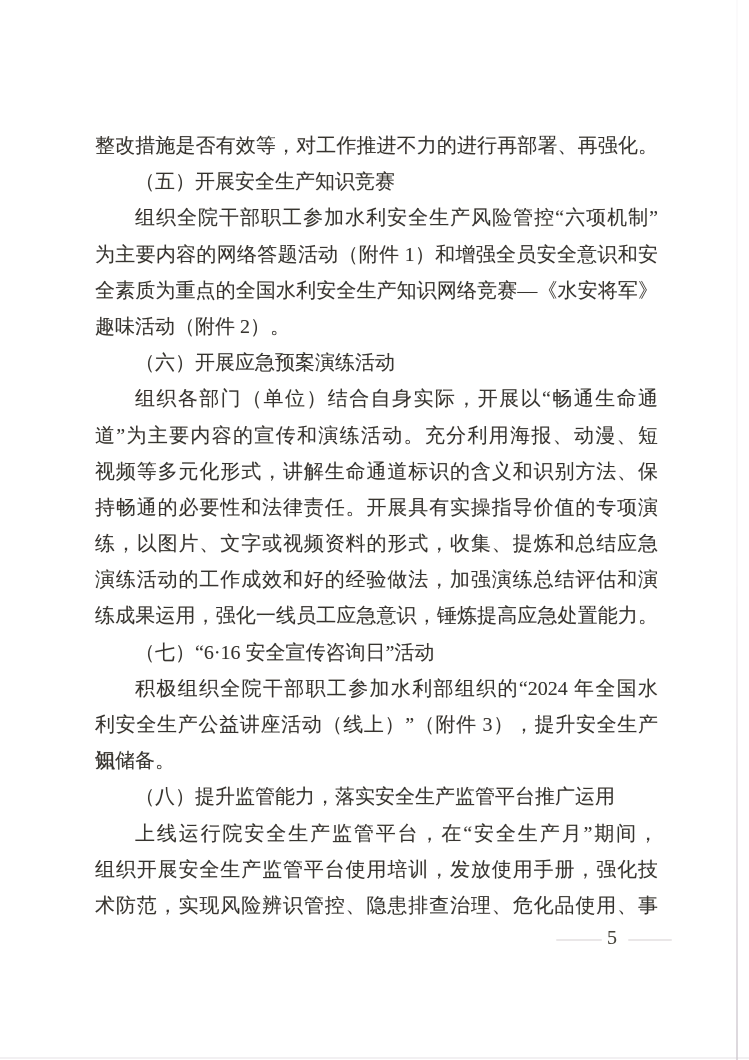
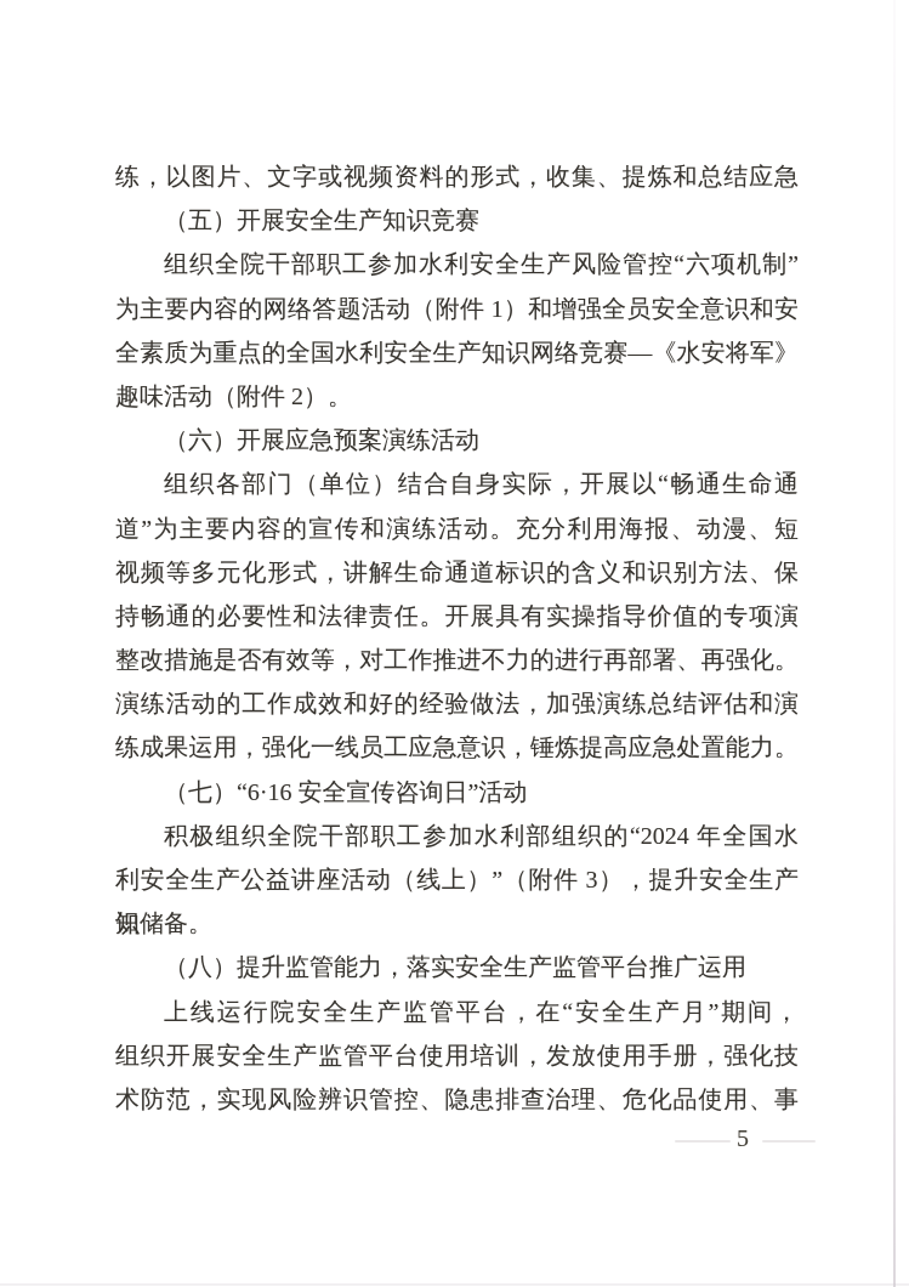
- 整改措施是否有效等，对工作推进不力的进行再部署、再强化。
+ 练，以图片、文字或视频资料的形式，收集、提炼和总结应急
  （五）开展安全生产知识竞赛
  组织全院干部职工参加水利安全生产风险管控“六项机制”
  为主要内容的网络答题活动（附件 1）和增强全员安全意识和安
  全素质为重点的全国水利安全生产知识网络竞赛—《水安将军》
  趣味活动（附件 2）。
  （六）开展应急预案演练活动
  组织各部门（单位）结合自身实际，开展以“畅通生命通
  道”为主要内容的宣传和演练活动。充分利用海报、动漫、短
  视频等多元化形式，讲解生命通道标识的含义和识别方法、保
  持畅通的必要性和法律责任。开展具有实操指导价值的专项演
- 练，以图片、文字或视频资料的形式，收集、提炼和总结应急
+ 整改措施是否有效等，对工作推进不力的进行再部署、再强化。
  演练活动的工作成效和好的经验做法，加强演练总结评估和演
  练成果运用，强化一线员工应急意识，锤炼提高应急处置能力。
  （七）“6·16 安全宣传咨询日”活动
  积极组织全院干部职工参加水利部组织的“2024 年全国水
  利安全生产公益讲座活动（线上）”（附件 3），提升安全生产知
  识储备。
  （八）提升监管能力，落实安全生产监管平台推广运用
  上线运行院安全生产监管平台，在“安全生产月”期间，
  组织开展安全生产监管平台使用培训，发放使用手册，强化技
  术防范，实现风险辨识管控、隐患排查治理、危化品使用、事
  5
